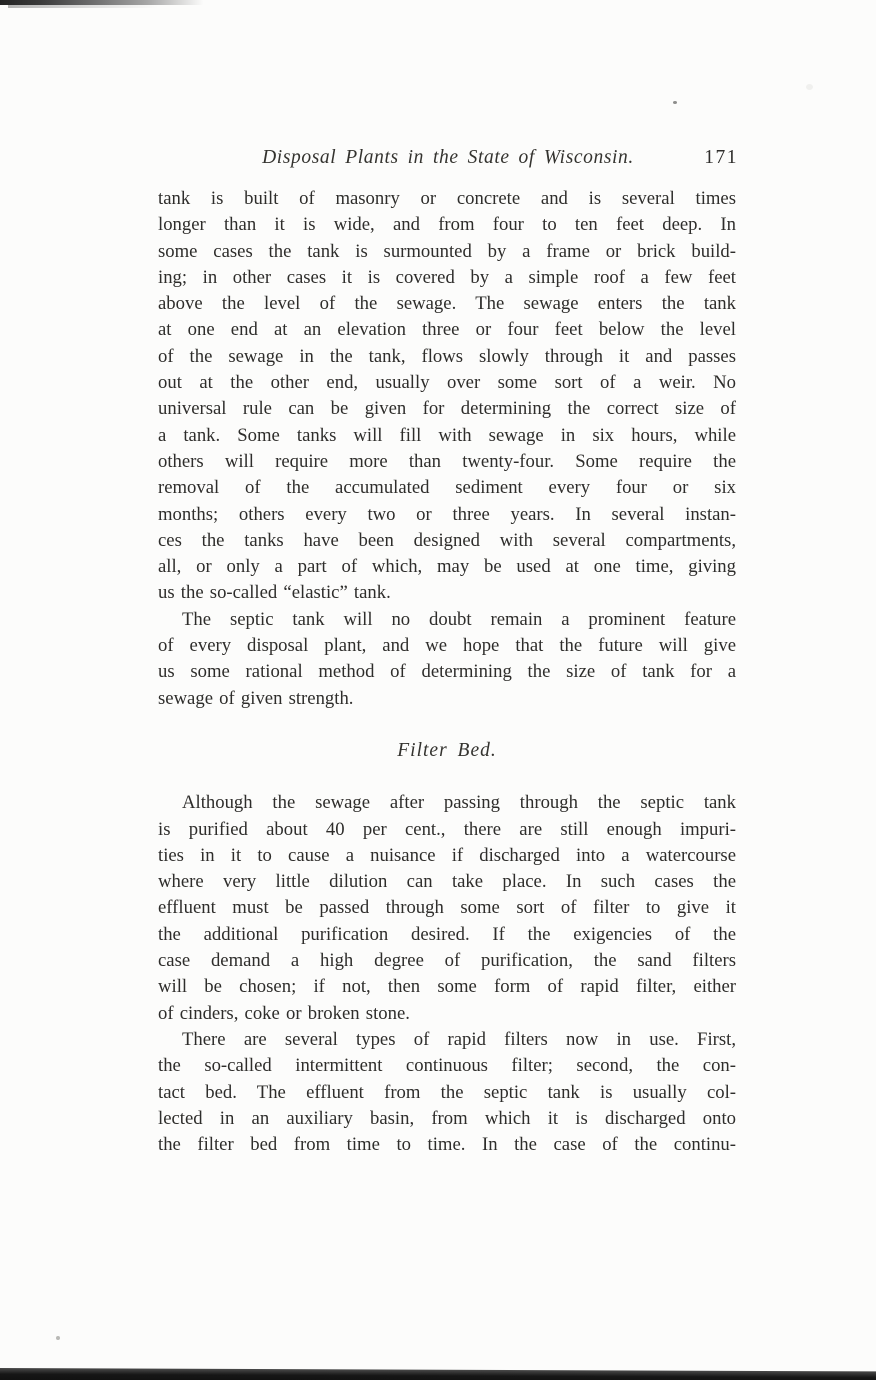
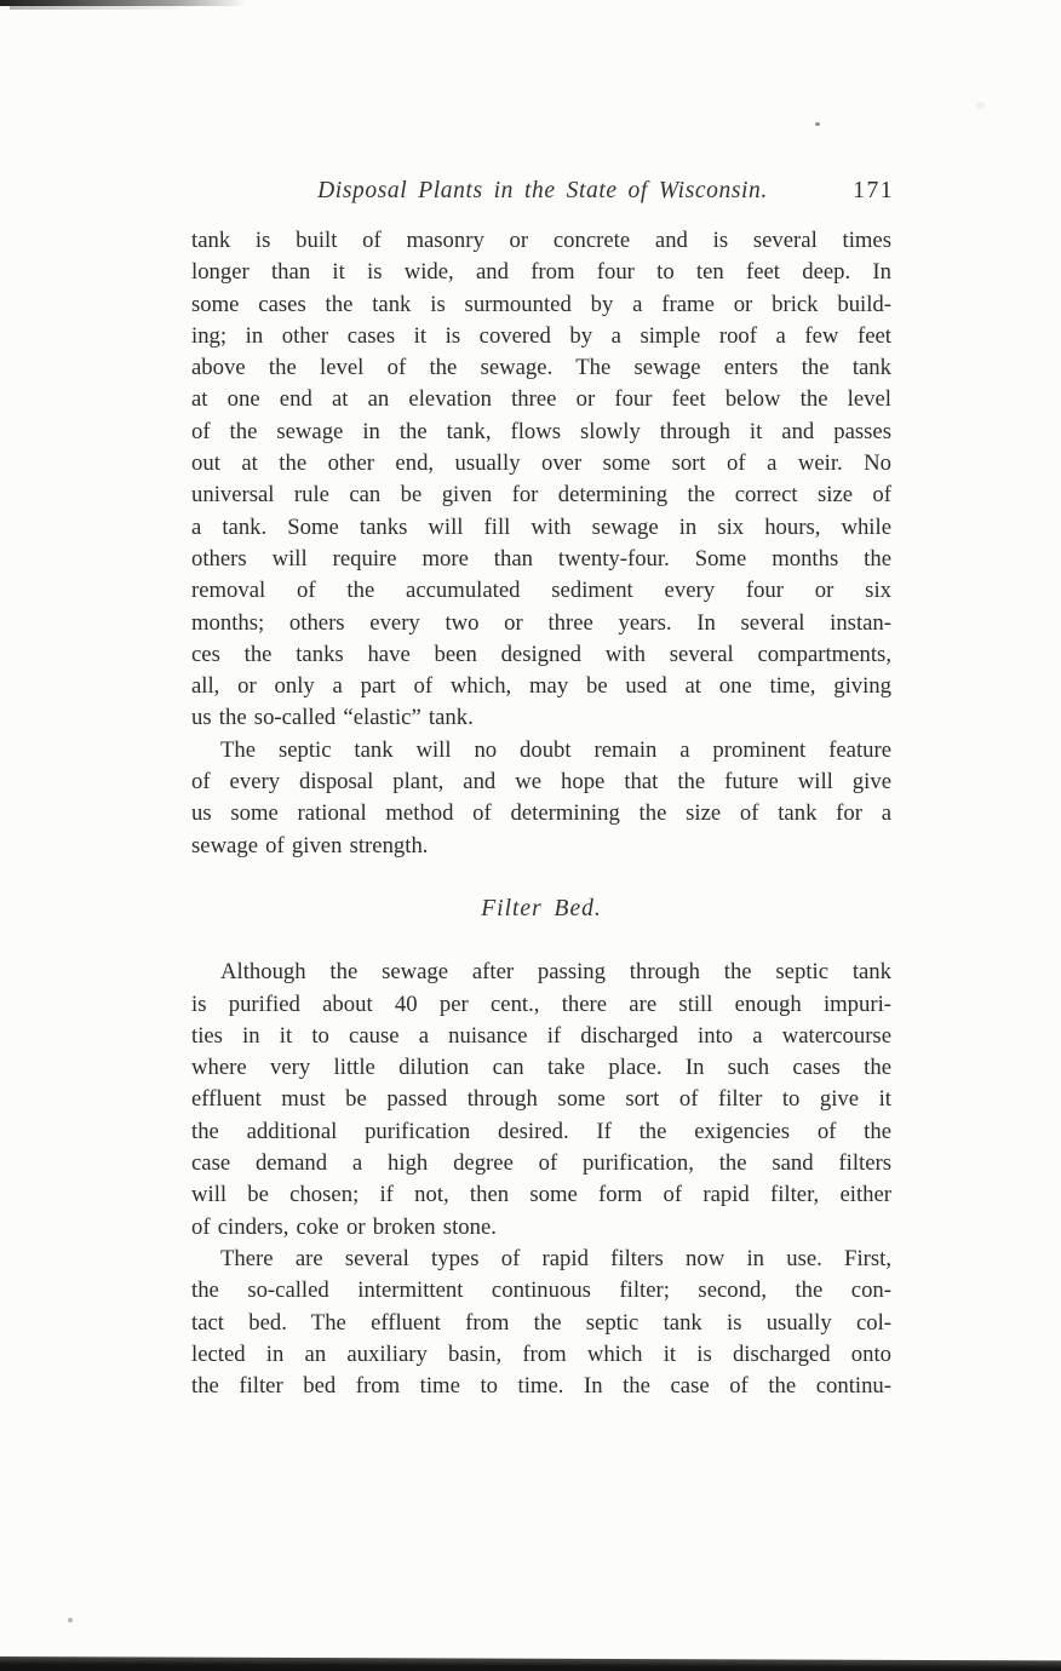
  Disposal Plants in the State of Wisconsin.
  171
  tank is built of masonry or concrete and is several times
  longer than it is wide, and from four to ten feet deep. In
  some cases the tank is surmounted by a frame or brick build-
  ing; in other cases it is covered by a simple roof a few feet
  above the level of the sewage. The sewage enters the tank
  at one end at an elevation three or four feet below the level
  of the sewage in the tank, flows slowly through it and passes
  out at the other end, usually over some sort of a weir. No
  universal rule can be given for determining the correct size of
  a tank. Some tanks will fill with sewage in six hours, while
- others will require more than twenty-four. Some require the
+ others will require more than twenty-four. Some months the
  removal of the accumulated sediment every four or six
  months; others every two or three years. In several instan-
  ces the tanks have been designed with several compartments,
  all, or only a part of which, may be used at one time, giving
  us the so-called “elastic” tank.
  The septic tank will no doubt remain a prominent feature
  of every disposal plant, and we hope that the future will give
  us some rational method of determining the size of tank for a
  sewage of given strength.
  Filter Bed.
  Although the sewage after passing through the septic tank
  is purified about 40 per cent., there are still enough impuri-
  ties in it to cause a nuisance if discharged into a watercourse
  where very little dilution can take place. In such cases the
  effluent must be passed through some sort of filter to give it
  the additional purification desired. If the exigencies of the
  case demand a high degree of purification, the sand filters
  will be chosen; if not, then some form of rapid filter, either
  of cinders, coke or broken stone.
  There are several types of rapid filters now in use. First,
  the so-called intermittent continuous filter; second, the con-
  tact bed. The effluent from the septic tank is usually col-
  lected in an auxiliary basin, from which it is discharged onto
  the filter bed from time to time. In the case of the continu-
